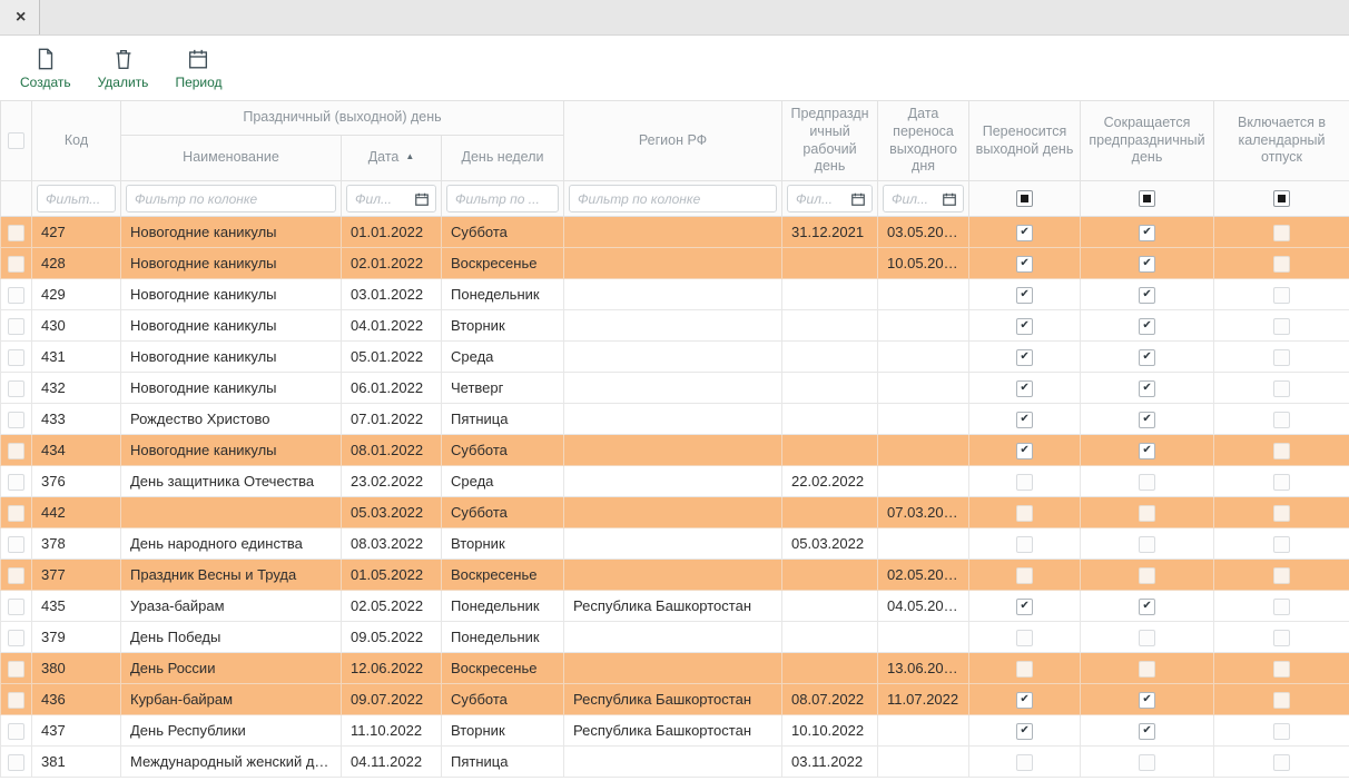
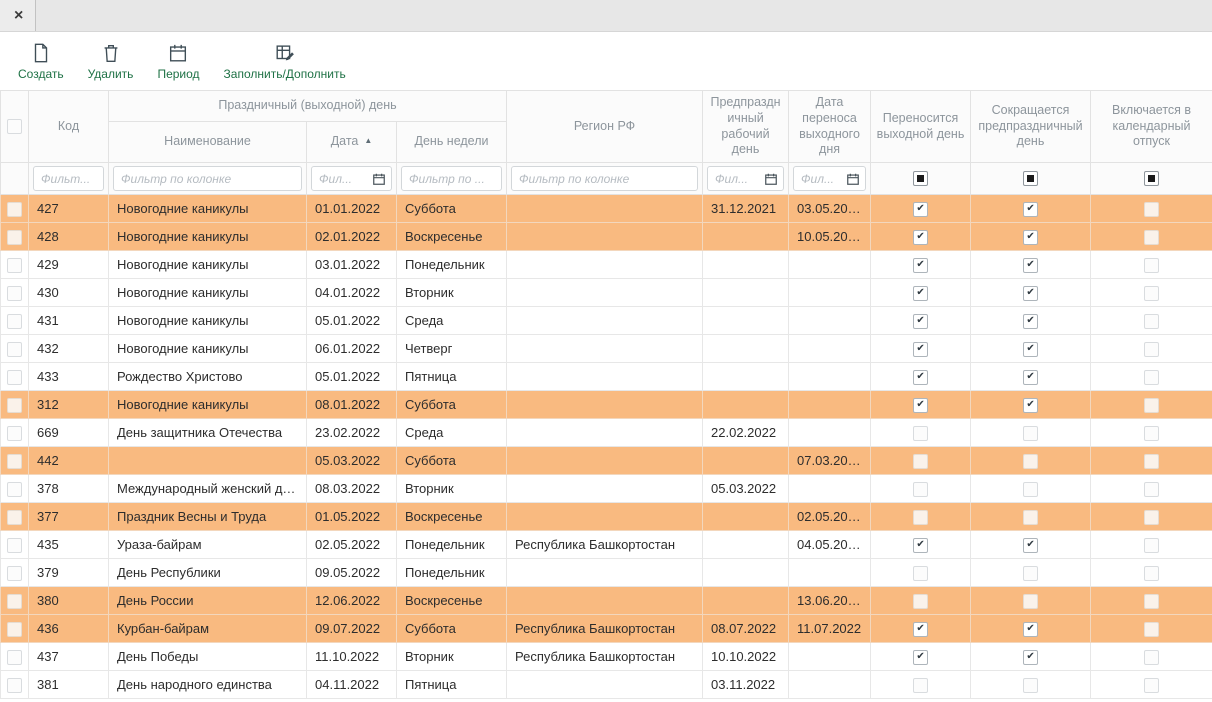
  ×
  Создать
  Удалить
  Период
+ Заполнить/Дополнить
  	Код	Праздничный (выходной) день	Регион РФ	Предпраздничный рабочий день	Дата переноса выходного дня	Переносится выходной день	Сокращается предпраздничный день	Включается в календарный отпуск
  Наименование	Дата ▲	День недели
  	Фильт...	Фильтр по колонке	Фил...	Фильтр по ...	Фильтр по колонке	Фил...	Фил...
  	427	Новогодние каникулы	01.01.2022	Суббота		31.12.2021	03.05.2022	✔	✔
  	428	Новогодние каникулы	02.01.2022	Воскресенье			10.05.2022	✔	✔
  	429	Новогодние каникулы	03.01.2022	Понедельник				✔	✔
  	430	Новогодние каникулы	04.01.2022	Вторник				✔	✔
  	431	Новогодние каникулы	05.01.2022	Среда				✔	✔
  	432	Новогодние каникулы	06.01.2022	Четверг				✔	✔
- 	433	Рождество Христово	07.01.2022	Пятница				✔	✔
+ 	433	Рождество Христово	05.01.2022	Пятница				✔	✔
- 	434	Новогодние каникулы	08.01.2022	Суббота				✔	✔
+ 	312	Новогодние каникулы	08.01.2022	Суббота				✔	✔
- 	376	День защитника Отечества	23.02.2022	Среда		22.02.2022
+ 	669	День защитника Отечества	23.02.2022	Среда		22.02.2022
  	442		05.03.2022	Суббота			07.03.2022
- 	378	День народного единства	08.03.2022	Вторник		05.03.2022
+ 	378	Международный женский день	08.03.2022	Вторник		05.03.2022
  	377	Праздник Весны и Труда	01.05.2022	Воскресенье			02.05.2022
  	435	Ураза-байрам	02.05.2022	Понедельник	Республика Башкортостан		04.05.2022	✔	✔
- 	379	День Победы	09.05.2022	Понедельник
+ 	379	День Республики	09.05.2022	Понедельник
  	380	День России	12.06.2022	Воскресенье			13.06.2022
  	436	Курбан-байрам	09.07.2022	Суббота	Республика Башкортостан	08.07.2022	11.07.2022	✔	✔
- 	437	День Республики	11.10.2022	Вторник	Республика Башкортостан	10.10.2022		✔	✔
+ 	437	День Победы	11.10.2022	Вторник	Республика Башкортостан	10.10.2022		✔	✔
- 	381	Международный женский день	04.11.2022	Пятница		03.11.2022
+ 	381	День народного единства	04.11.2022	Пятница		03.11.2022
